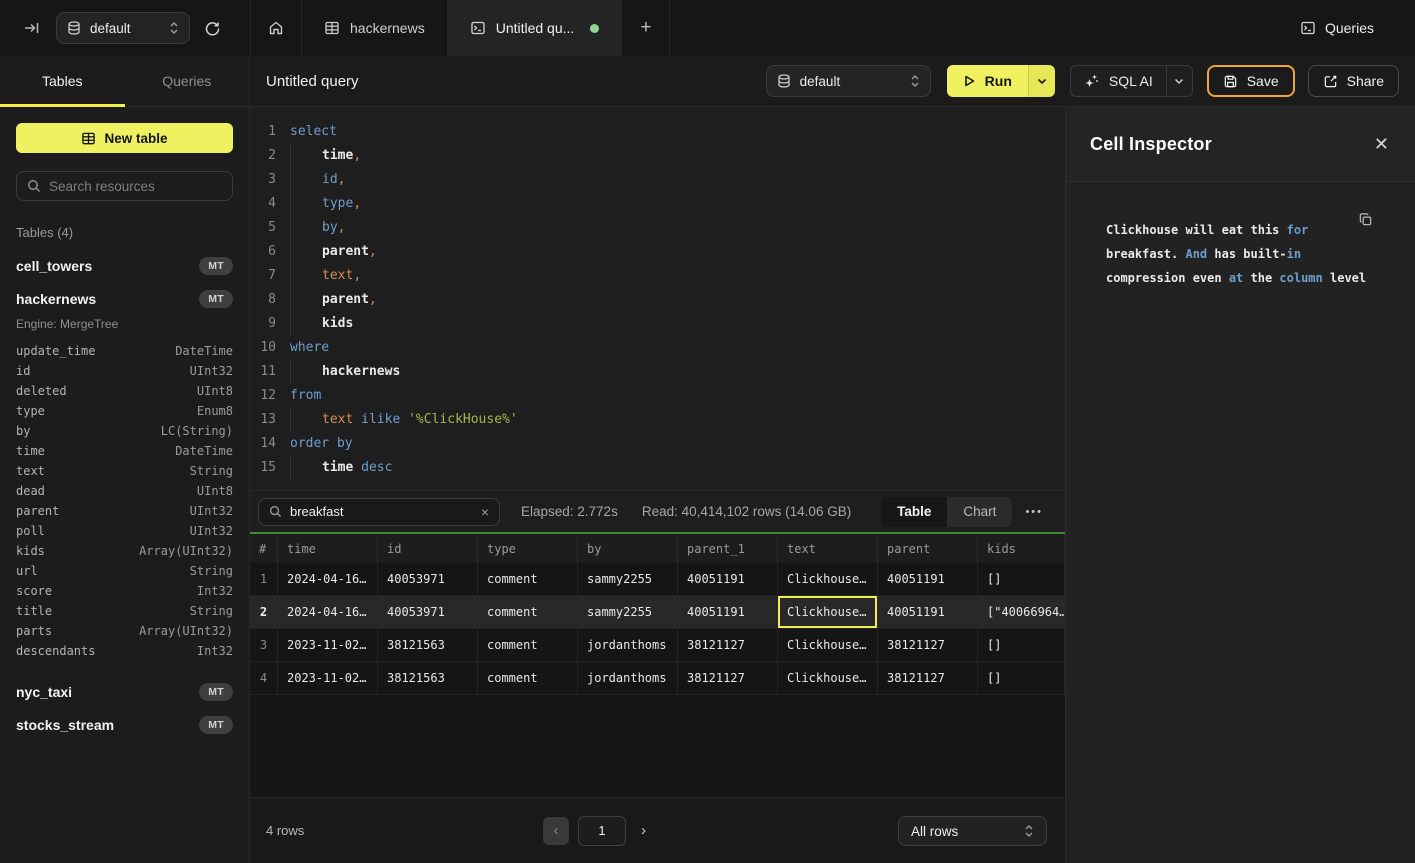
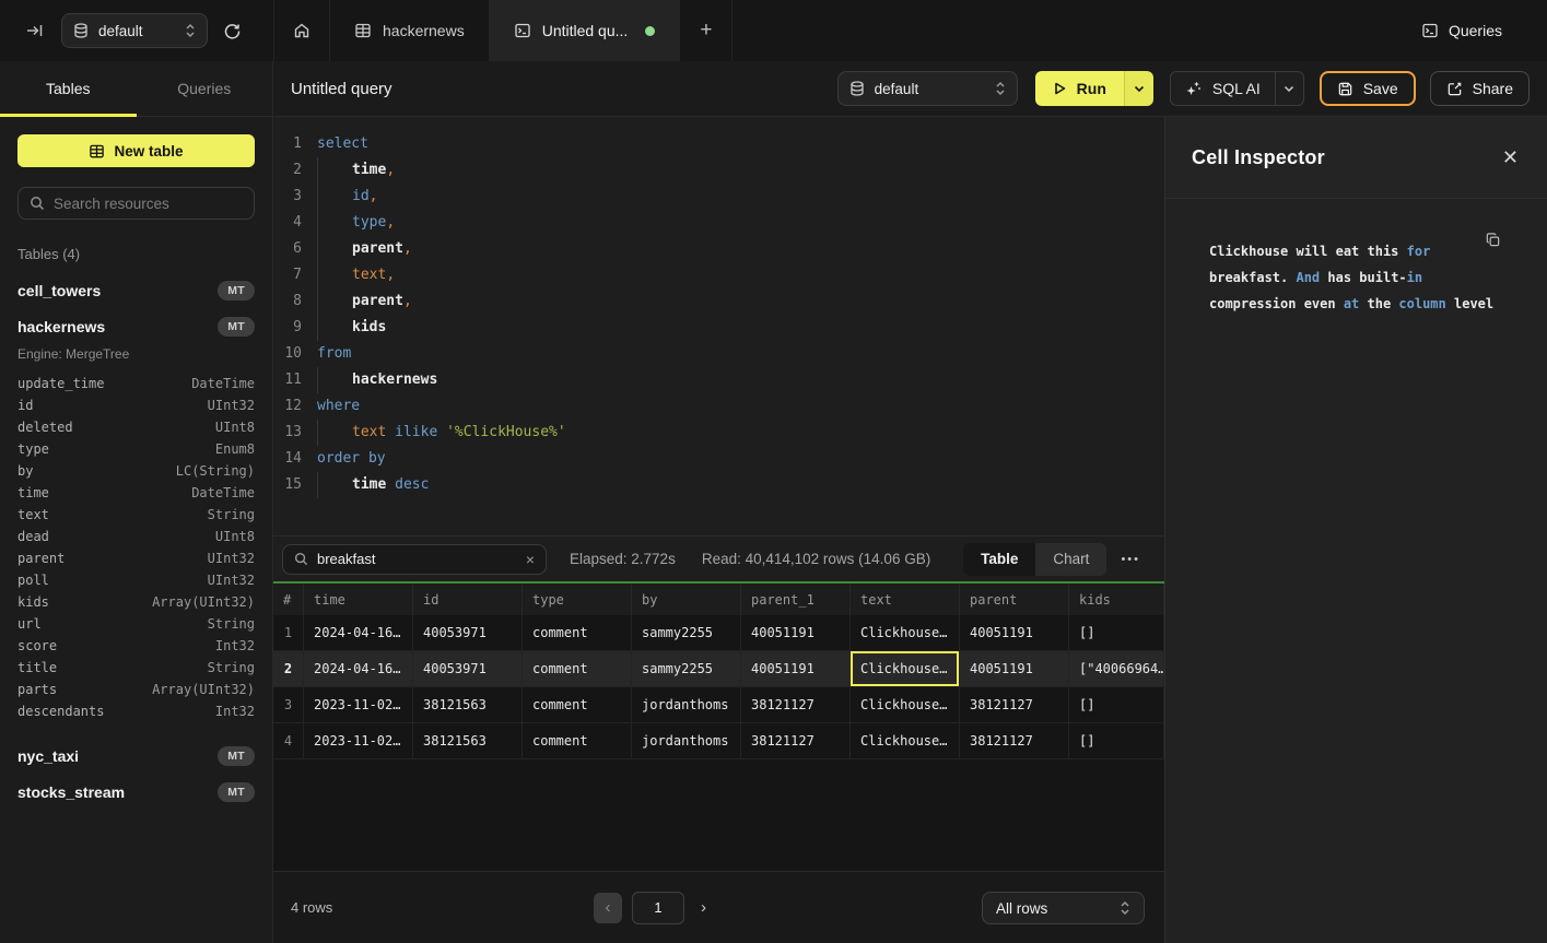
  default
  hackernews
  Untitled qu...
  +
  Queries
  Tables
  Queries
  New table
  Search resources
  Tables (4)
  cell_towers
  MT
  hackernews
  MT
  Engine: MergeTree
  update_time
  DateTime
  id
  UInt32
  deleted
  UInt8
  type
  Enum8
  by
  LC(String)
  time
  DateTime
  text
  String
  dead
  UInt8
  parent
  UInt32
  poll
  UInt32
  kids
  Array(UInt32)
  url
  String
  score
  Int32
  title
  String
  parts
  Array(UInt32)
  descendants
  Int32
  nyc_taxi
  MT
  stocks_stream
  MT
  Untitled query
  default
  Run
  SQL AI
  Save
  Share
  1
  select
  2
  time,
  3
  id,
  4
  type,
- 5
- by,
  6
  parent,
  7
  text,
  8
  parent,
  9
  kids
  10
- where
+ from
  11
  hackernews
  12
- from
+ where
  13
  text ilike '%ClickHouse%'
  14
  order by
  15
  time desc
  breakfast
  ×
  Elapsed: 2.772s
  Read: 40,414,102 rows (14.06 GB)
  Table
  Chart
  •••
  #
  time
  id
  type
  by
  parent_1
  text
  parent
  kids
  1
  2024-04-16…
  40053971
  comment
  sammy2255
  40051191
  Clickhouse…
  40051191
  []
  2
  2024-04-16…
  40053971
  comment
  sammy2255
  40051191
  Clickhouse…
  40051191
  ["40066964…
  3
  2023-11-02…
  38121563
  comment
  jordanthoms
  38121127
  Clickhouse…
  38121127
  []
  4
  2023-11-02…
  38121563
  comment
  jordanthoms
  38121127
  Clickhouse…
  38121127
  []
  4 rows
  ‹
  1
  ›
  All rows
  Cell Inspector
  ✕
  Clickhouse will eat this for
  breakfast. And has built-in
  compression even at the column level
